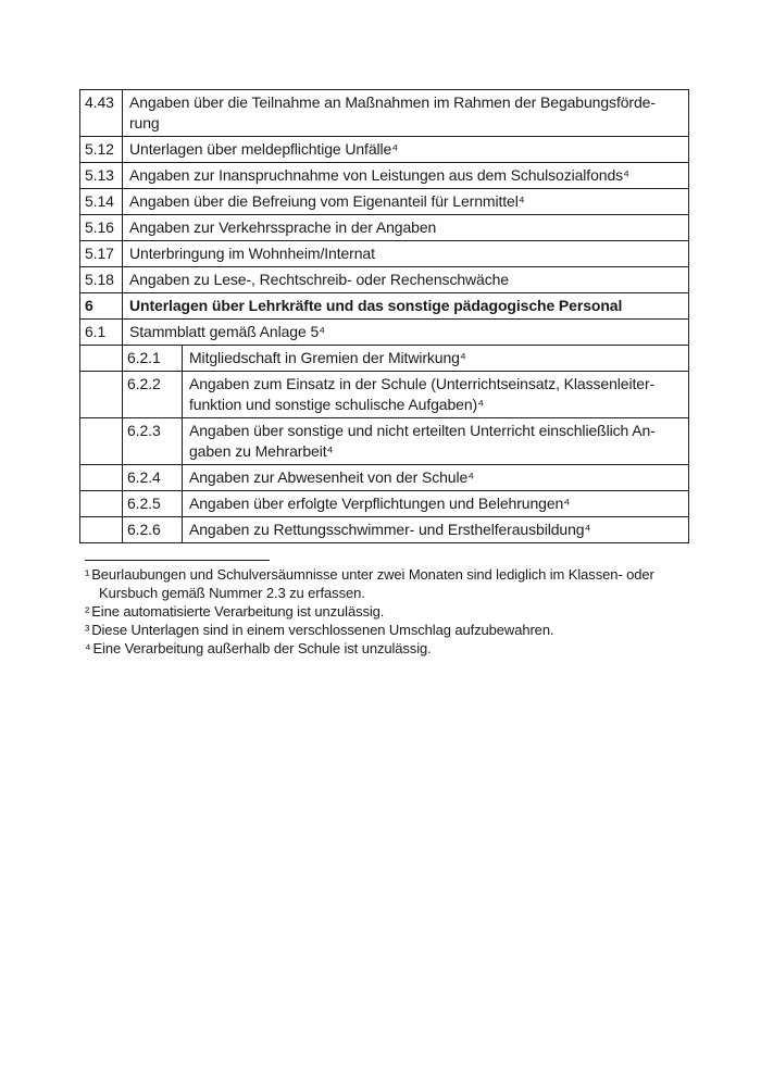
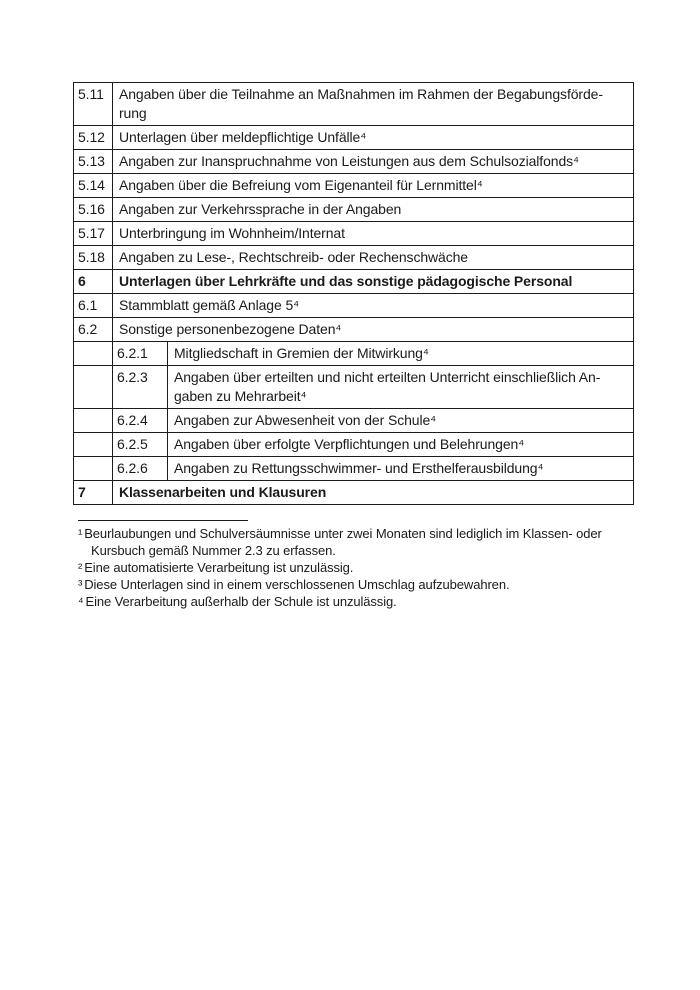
- 4.43	Angaben über die Teilnahme an Maßnahmen im Rahmen der Begabungsförde- rung
+ 5.11	Angaben über die Teilnahme an Maßnahmen im Rahmen der Begabungsförde- rung
  5.12	Unterlagen über meldepflichtige Unfälle⁴
  5.13	Angaben zur Inanspruchnahme von Leistungen aus dem Schulsozialfonds⁴
  5.14	Angaben über die Befreiung vom Eigenanteil für Lernmittel⁴
  5.16	Angaben zur Verkehrssprache in der Angaben
  5.17	Unterbringung im Wohnheim/Internat
  5.18	Angaben zu Lese-, Rechtschreib- oder Rechenschwäche
  6	Unterlagen über Lehrkräfte und das sonstige pädagogische Personal
  6.1	Stammblatt gemäß Anlage 5⁴
+ 6.2	Sonstige personenbezogene Daten⁴
  	6.2.1	Mitgliedschaft in Gremien der Mitwirkung⁴
- 	6.2.2	Angaben zum Einsatz in der Schule (Unterrichtseinsatz, Klassenleiter- funktion und sonstige schulische Aufgaben)⁴
- 	6.2.3	Angaben über sonstige und nicht erteilten Unterricht einschließlich An- gaben zu Mehrarbeit⁴
+ 	6.2.3	Angaben über erteilten und nicht erteilten Unterricht einschließlich An- gaben zu Mehrarbeit⁴
  	6.2.4	Angaben zur Abwesenheit von der Schule⁴
  	6.2.5	Angaben über erfolgte Verpflichtungen und Belehrungen⁴
  	6.2.6	Angaben zu Rettungsschwimmer- und Ersthelferausbildung⁴
+ 7	Klassenarbeiten und Klausuren
  ¹ Beurlaubungen und Schulversäumnisse unter zwei Monaten sind lediglich im Klassen- oder
  Kursbuch gemäß Nummer 2.3 zu erfassen.
  ² Eine automatisierte Verarbeitung ist unzulässig.
  ³ Diese Unterlagen sind in einem verschlossenen Umschlag aufzubewahren.
  ⁴ Eine Verarbeitung außerhalb der Schule ist unzulässig.
